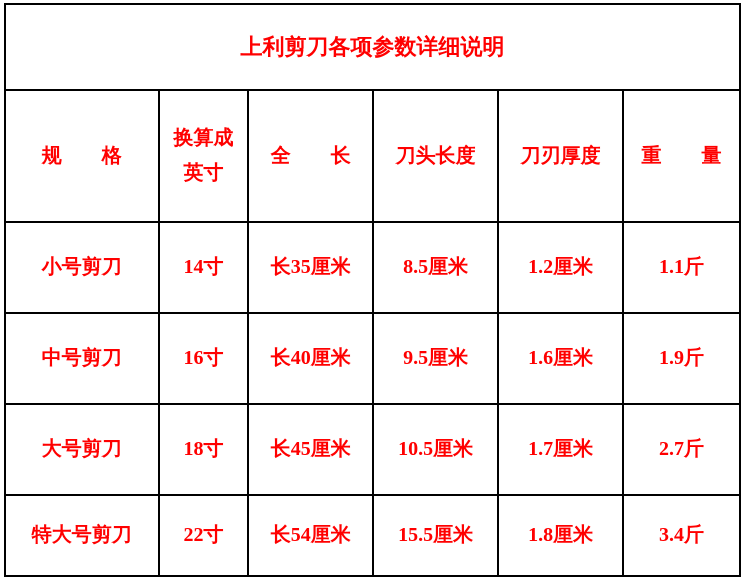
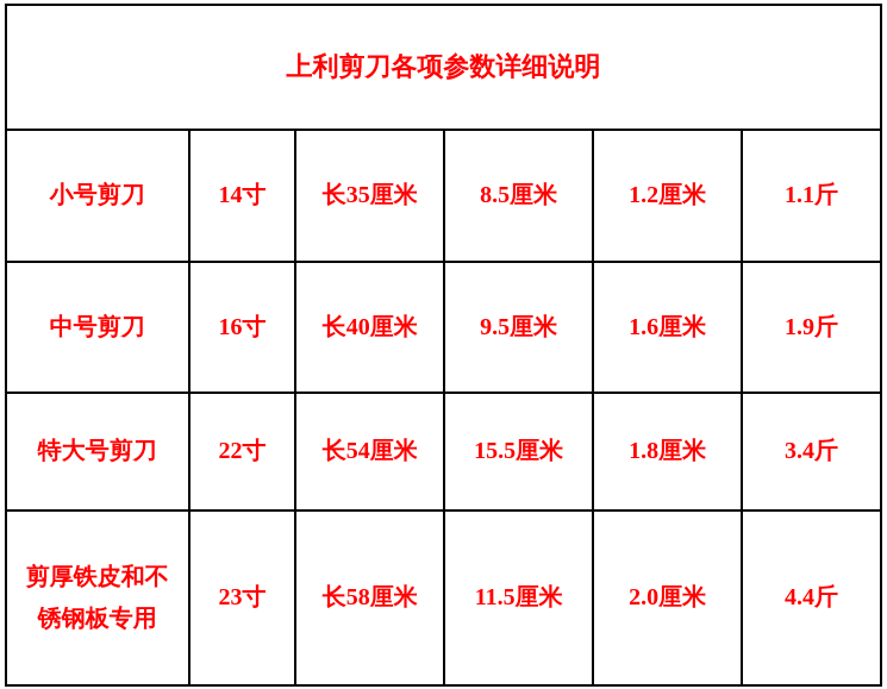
  上利剪刀各项参数详细说明
- 规 格	换算成 英寸	全 长	刀头长度	刀刃厚度	重 量
  小号剪刀	14寸	长35厘米	8.5厘米	1.2厘米	1.1斤
  中号剪刀	16寸	长40厘米	9.5厘米	1.6厘米	1.9斤
- 大号剪刀	18寸	长45厘米	10.5厘米	1.7厘米	2.7斤
  特大号剪刀	22寸	长54厘米	15.5厘米	1.8厘米	3.4斤
+ 剪厚铁皮和不 锈钢板专用	23寸	长58厘米	11.5厘米	2.0厘米	4.4斤
